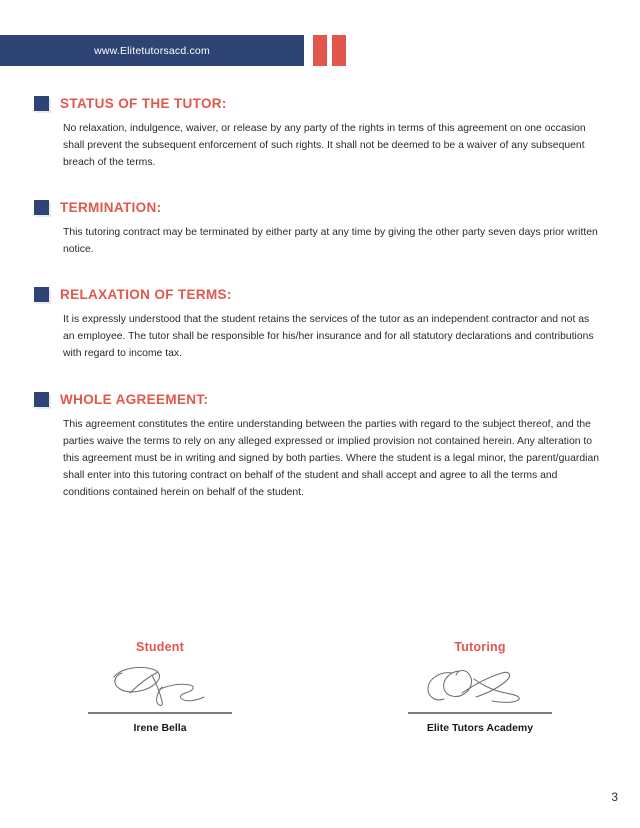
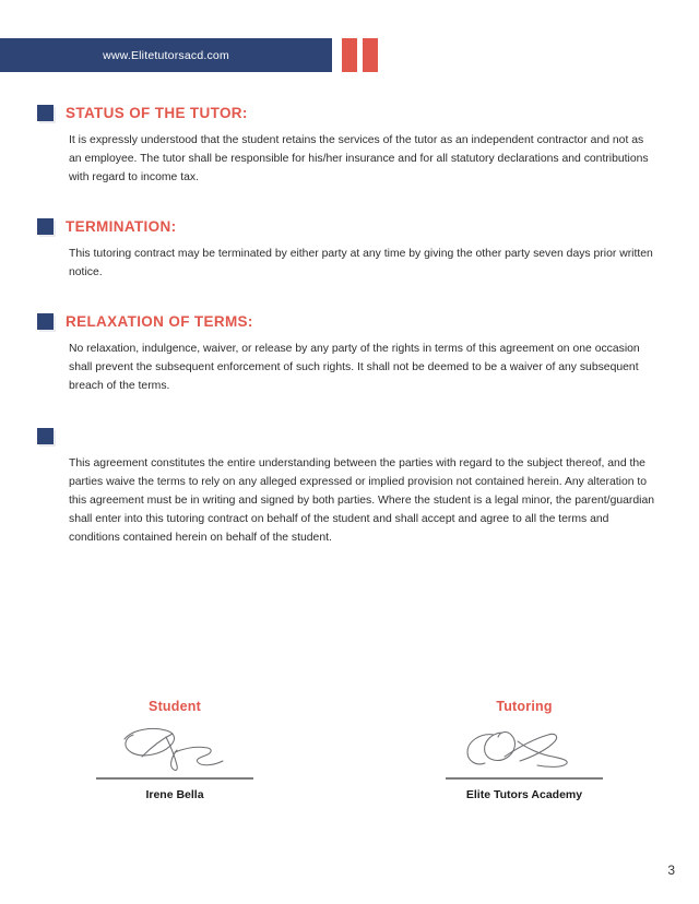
  www.Elitetutorsacd.com
  STATUS OF THE TUTOR:
- No relaxation, indulgence, waiver, or release by any party of the rights in terms of this agreement on one occasion shall prevent the subsequent enforcement of such rights. It shall not be deemed to be a waiver of any subsequent breach of the terms.
+ It is expressly understood that the student retains the services of the tutor as an independent contractor and not as an employee. The tutor shall be responsible for his/her insurance and for all statutory declarations and contributions with regard to income tax.
  TERMINATION:
  This tutoring contract may be terminated by either party at any time by giving the other party seven days prior written notice.
  RELAXATION OF TERMS:
- It is expressly understood that the student retains the services of the tutor as an independent contractor and not as an employee. The tutor shall be responsible for his/her insurance and for all statutory declarations and contributions with regard to income tax.
+ No relaxation, indulgence, waiver, or release by any party of the rights in terms of this agreement on one occasion shall prevent the subsequent enforcement of such rights. It shall not be deemed to be a waiver of any subsequent breach of the terms.
- WHOLE AGREEMENT:
  This agreement constitutes the entire understanding between the parties with regard to the subject thereof, and the parties waive the terms to rely on any alleged expressed or implied provision not contained herein. Any alteration to this agreement must be in writing and signed by both parties. Where the student is a legal minor, the parent/guardian shall enter into this tutoring contract on behalf of the student and shall accept and agree to all the terms and conditions contained herein on behalf of the student.
  Student
  Irene Bella
  Tutoring
  Elite Tutors Academy
  3
